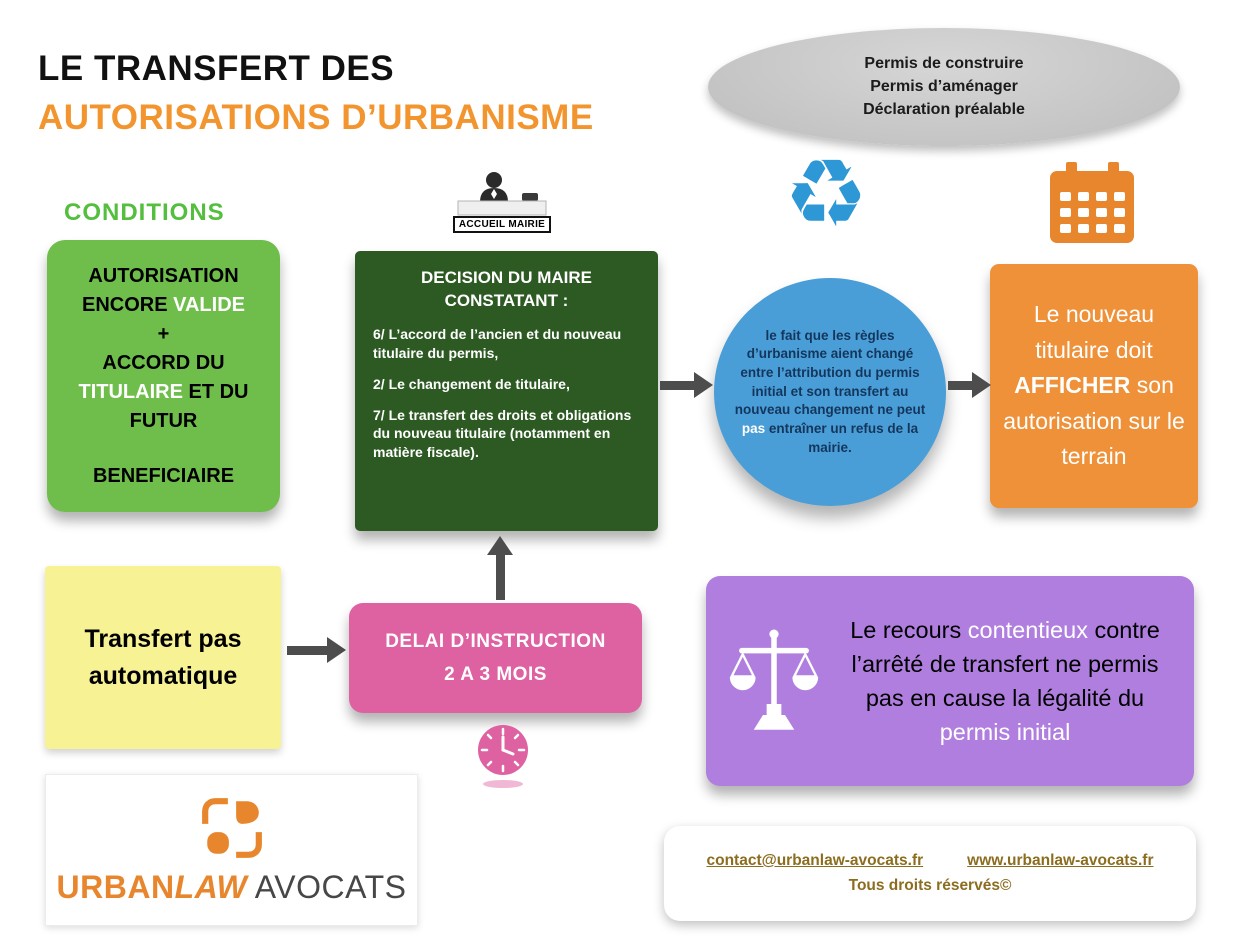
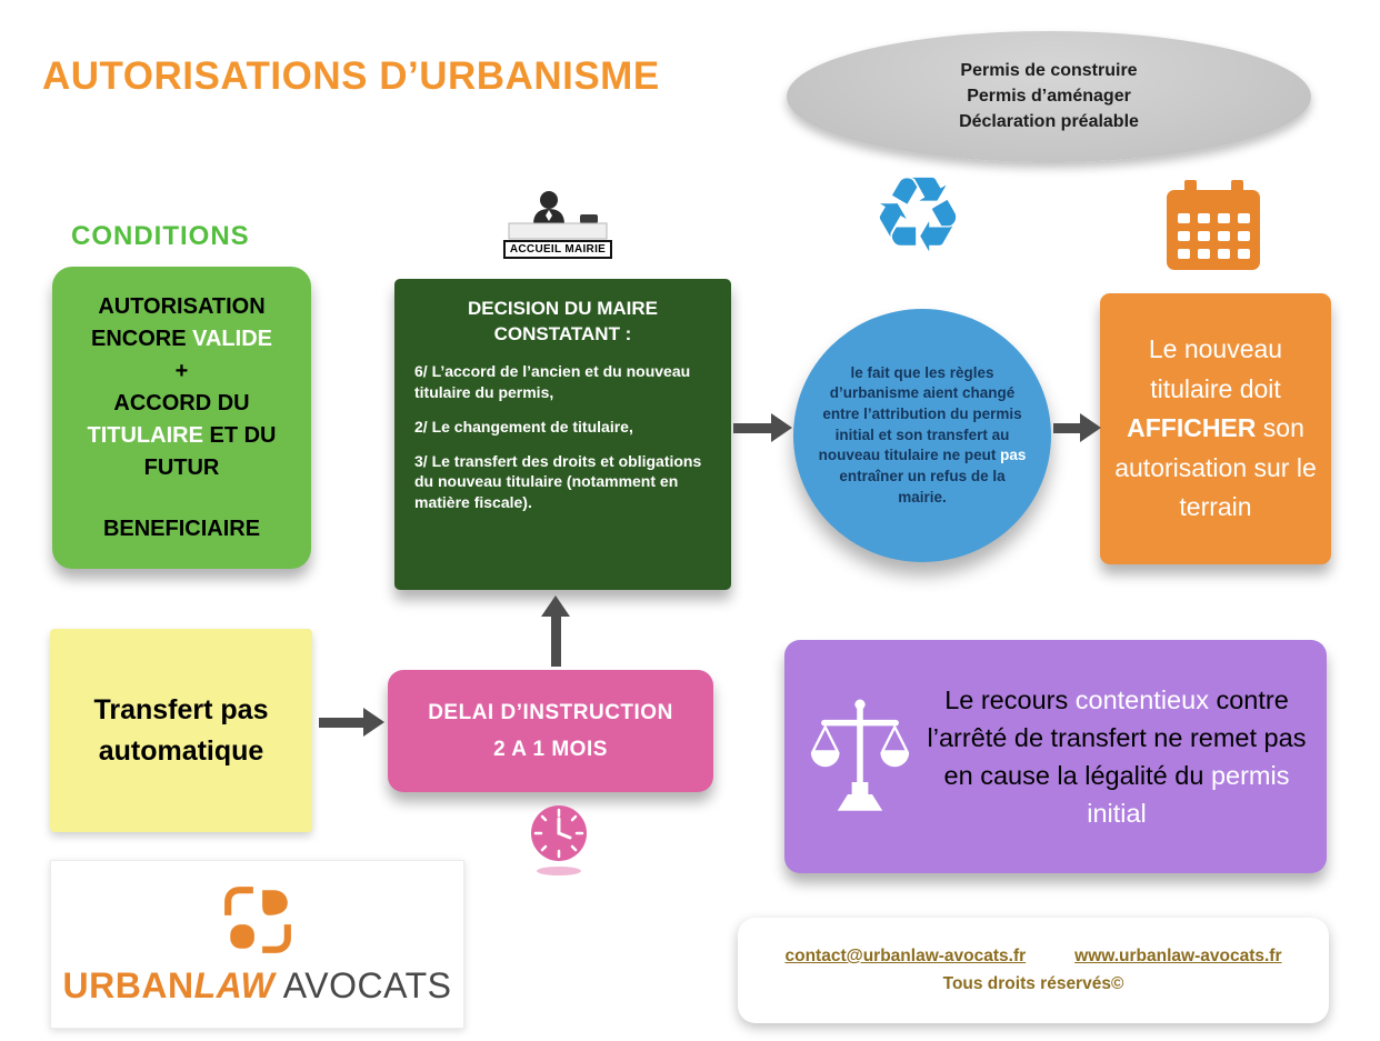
- LE TRANSFERT DES
  AUTORISATIONS D’URBANISME
  Permis de construire
  Permis d’aménager
  Déclaration préalable
  CONDITIONS
  AUTORISATION
  ENCORE VALIDE
  +
  ACCORD DU
  TITULAIRE ET DU
  FUTUR
  BENEFICIAIRE
  ACCUEIL MAIRIE
  DECISION DU MAIRE
  CONSTATANT :
  6/ L’accord de l’ancien et du nouveau titulaire du permis,
  2/ Le changement de titulaire,
- 7/ Le transfert des droits et obligations du nouveau titulaire (notamment en matière fiscale).
+ 3/ Le transfert des droits et obligations du nouveau titulaire (notamment en matière fiscale).
  ♻
- le fait que les règles d’urbanisme aient changé entre l’attribution du permis initial et son transfert au nouveau changement ne peut pas entraîner un refus de la mairie.
+ le fait que les règles d’urbanisme aient changé entre l’attribution du permis initial et son transfert au nouveau titulaire ne peut pas entraîner un refus de la mairie.
  Le nouveau titulaire doit AFFICHER son autorisation sur le terrain
  Transfert pas automatique
  DELAI D’INSTRUCTION
- 2 A 3 MOIS
+ 2 A 1 MOIS
- Le recours contentieux contre l’arrêté de transfert ne permis pas en cause la légalité du permis initial
+ Le recours contentieux contre l’arrêté de transfert ne remet pas en cause la légalité du permis initial
  URBANLAW AVOCATS
  contact@urbanlaw-avocats.fr
  www.urbanlaw-avocats.fr
  Tous droits réservés©
